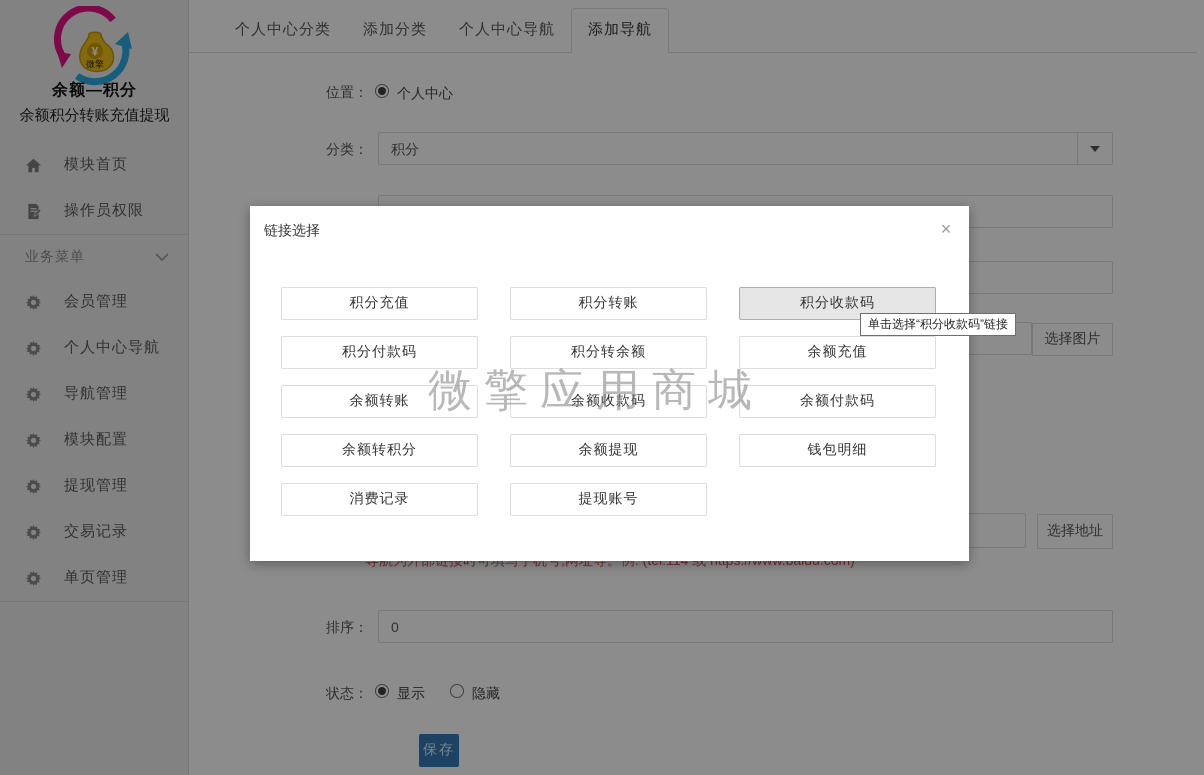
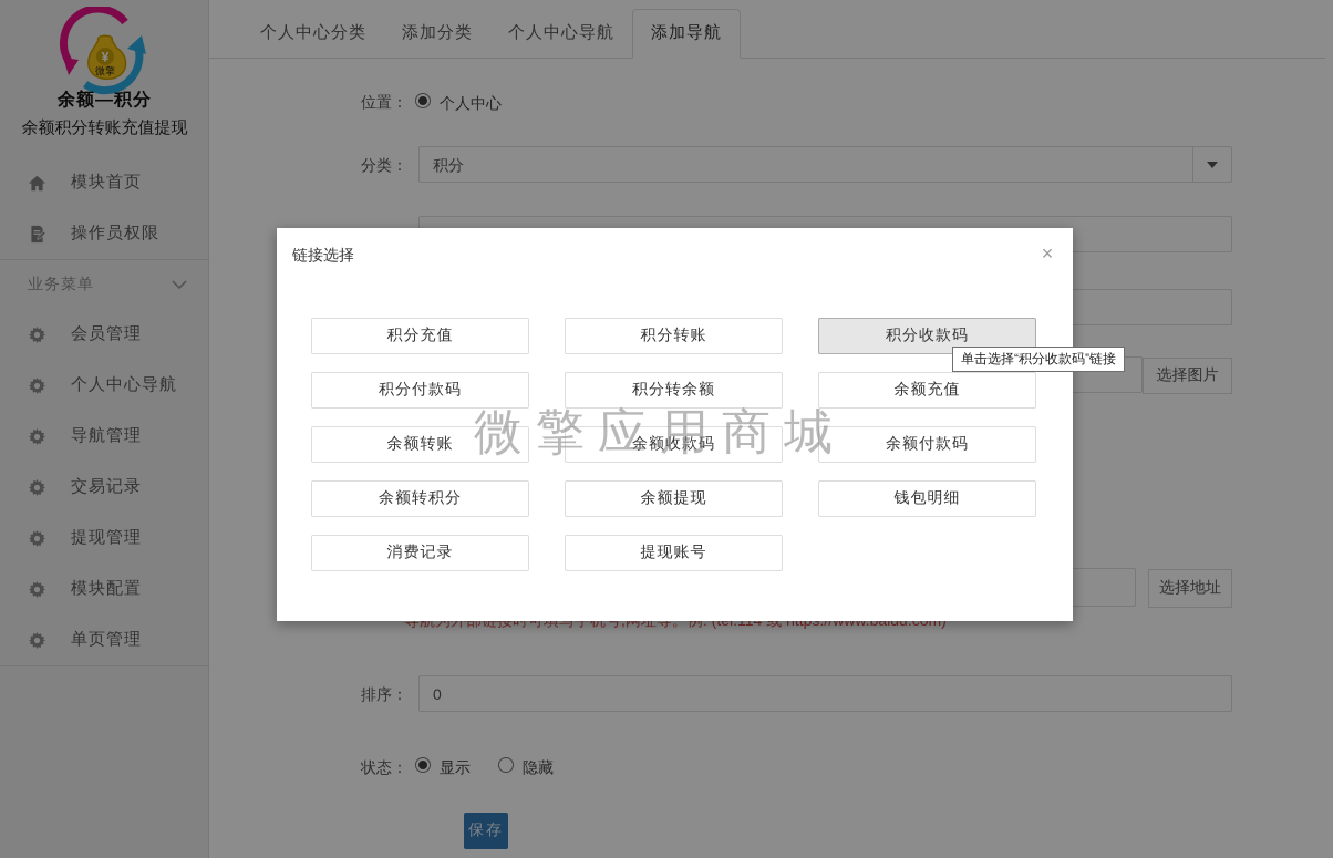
  ¥
  微擎
  余额—积分
  余额积分转账充值提现
  模块首页
  操作员权限
  业务菜单
  会员管理
  个人中心导航
  导航管理
- 模块配置
+ 交易记录
  提现管理
- 交易记录
+ 模块配置
  单页管理
  个人中心分类
  添加分类
  个人中心导航
  添加导航
  位置：
  个人中心
  分类：
  积分
  选择图片
  选择地址
  排序：
  0
  状态：
  显示
  隐藏
  保存
  链接选择
  ×
  积分充值
  积分转账
  积分收款码
  积分付款码
  积分转余额
  余额充值
  余额转账
  余额收款码
  余额付款码
  余额转积分
  余额提现
  钱包明细
  消费记录
  提现账号
  单击选择“积分收款码”链接
  微擎应用商城
